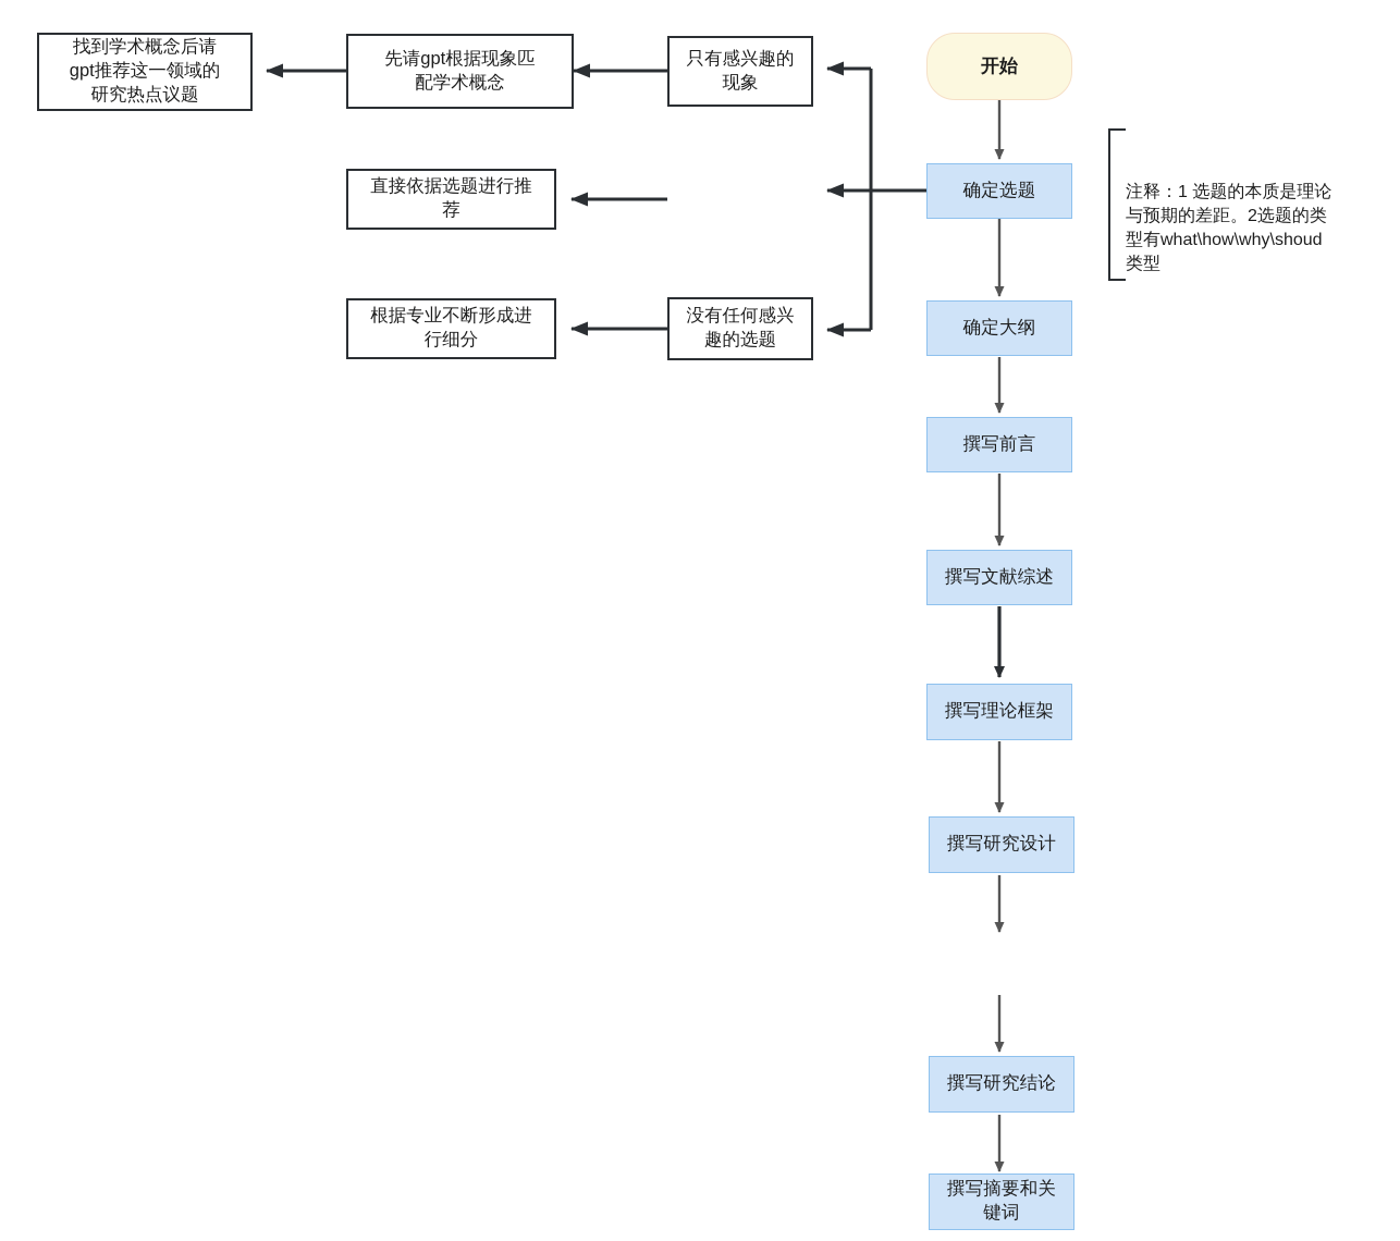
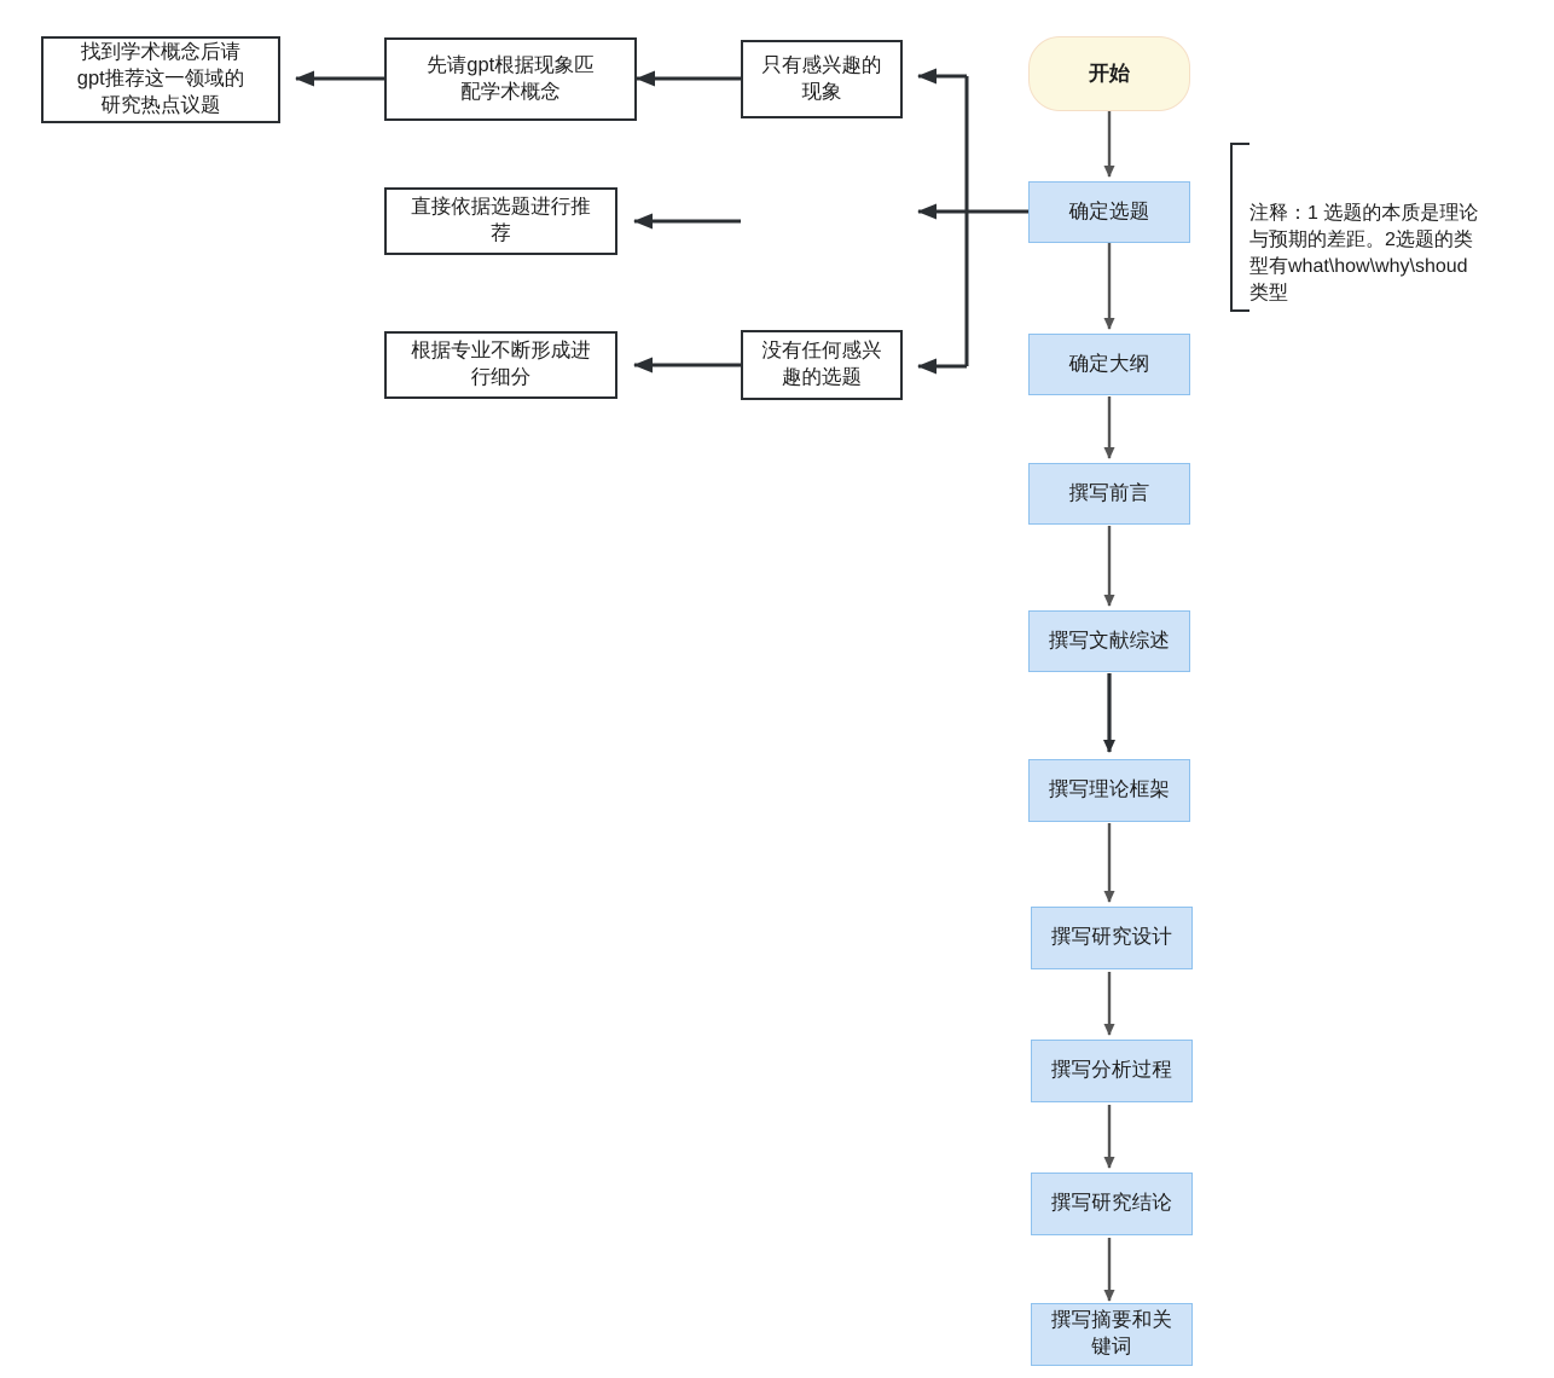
  开始
  确定选题
  确定大纲
  撰写前言
  撰写文献综述
  撰写理论框架
  撰写研究设计
+ 撰写分析过程
  撰写研究结论
  撰写摘要和关
  键词
  只有感兴趣的
  现象
  先请gpt根据现象匹
  配学术概念
  找到学术概念后请
  gpt推荐这一领域的
  研究热点议题
  直接依据选题进行推
  荐
  没有任何感兴
  趣的选题
  根据专业不断形成进
  行细分
  注释：1 选题的本质是理论
  与预期的差距。2选题的类
  型有what\how\why\shoud
  类型
